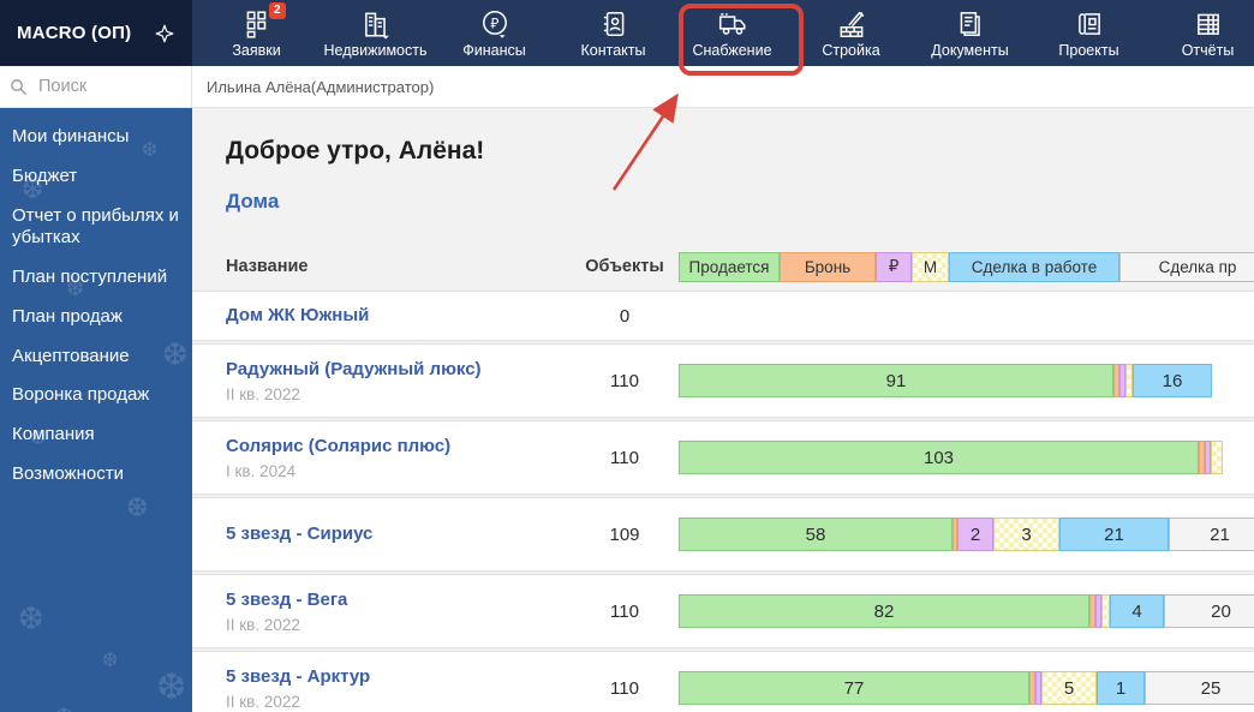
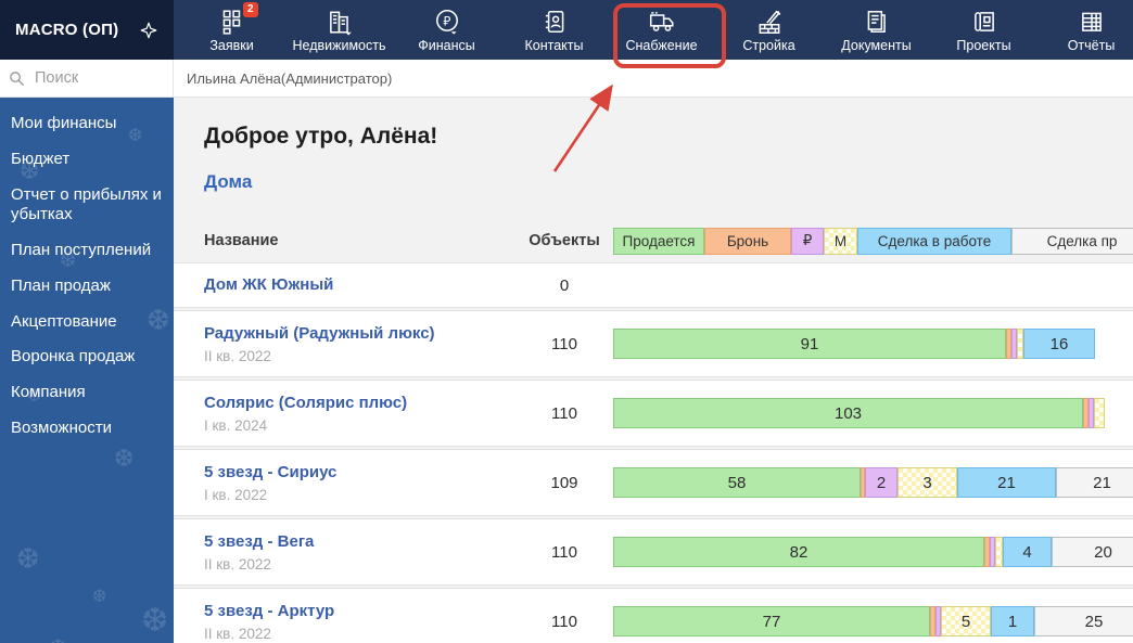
  MACRO (ОП)
  2
  Заявки
  Недвижимость
  ₽
  Финансы
  Контакты
  Снабжение
  Стройка
  Документы
  Проекты
  Отчёты
  Поиск
  Ильина Алёна(Администратор)
  Мои финансы
  Бюджет
  Отчет о прибылях и убытках
  План поступлений
  План продаж
  Акцептование
  Воронка продаж
  Компания
  Возможности
  ❆
  ❆
  ❆
  ❆
  ❆
  ❆
  ❆
  ❆
  ❆
  Доброе утро, Алёна!
  Дома
  Название
  Объекты
  Продается
  Бронь
  ₽
  М
  Сделка в работе
  Сделка пр
  Дом ЖК Южный
  0
  Радужный (Радужный люкс)
  II кв. 2022
  110
  91
  16
  Солярис (Солярис плюс)
  I кв. 2024
  110
  103
  5 звезд - Сириус
+ I кв. 2022
  109
  58
  2
  3
  21
  21
  5 звезд - Вега
  II кв. 2022
  110
  82
  4
  20
  5 звезд - Арктур
  II кв. 2022
  110
  77
  5
  1
  25
